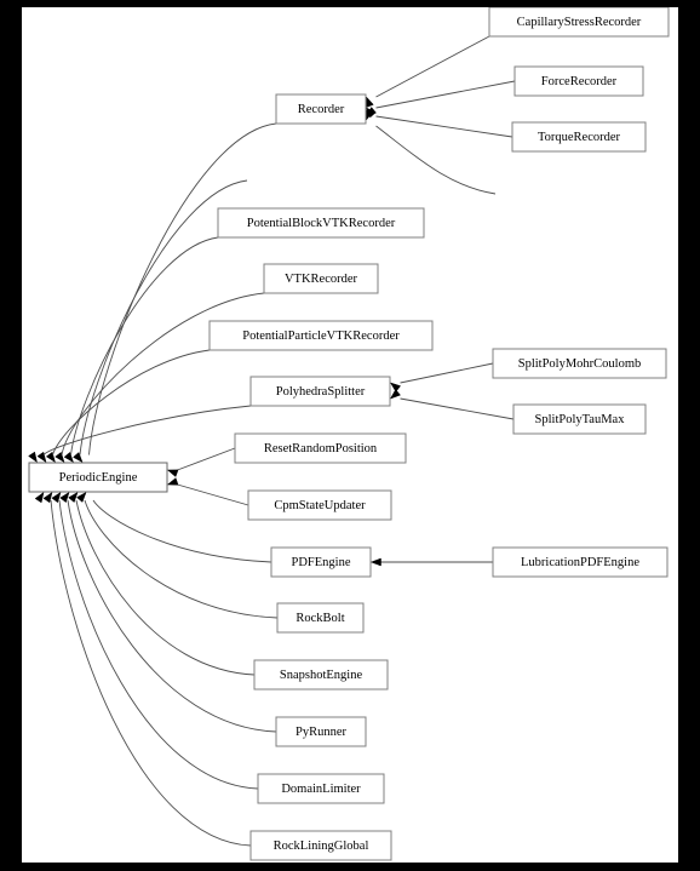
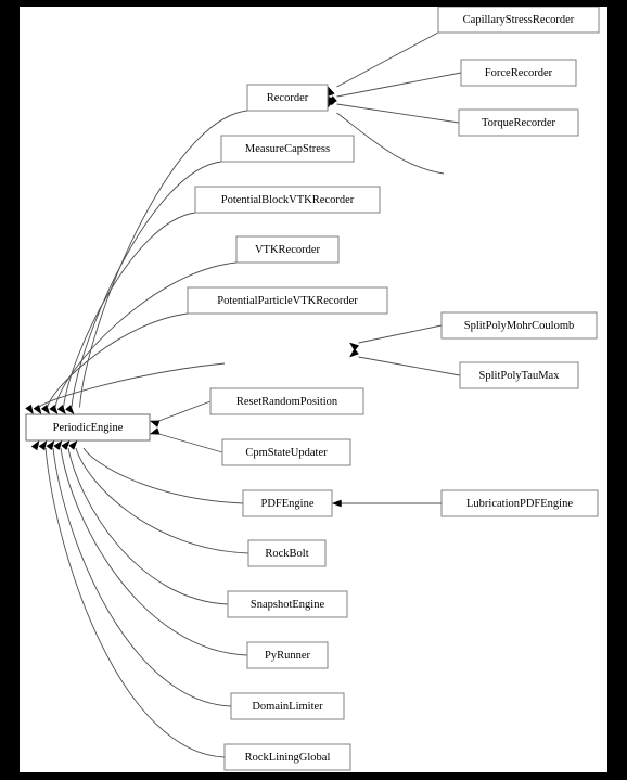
  PeriodicEngine
  Recorder
+ MeasureCapStress
  PotentialBlockVTKRecorder
  VTKRecorder
  PotentialParticleVTKRecorder
- PolyhedraSplitter
  ResetRandomPosition
  CpmStateUpdater
  PDFEngine
  RockBolt
  SnapshotEngine
  PyRunner
  DomainLimiter
  RockLiningGlobal
  CapillaryStressRecorder
  ForceRecorder
  TorqueRecorder
  SplitPolyMohrCoulomb
  SplitPolyTauMax
  LubricationPDFEngine
